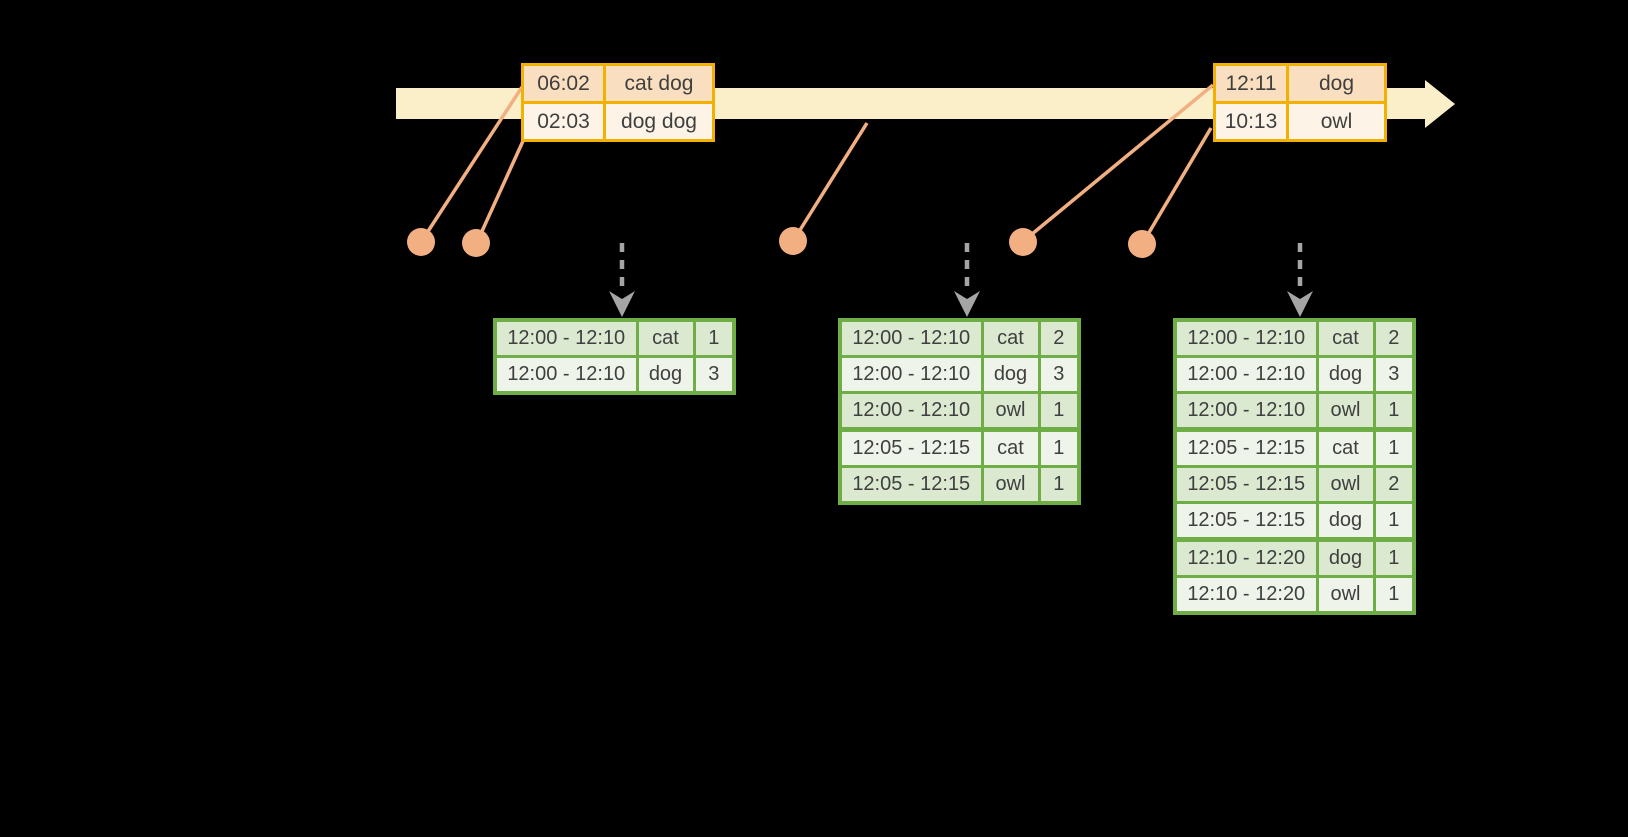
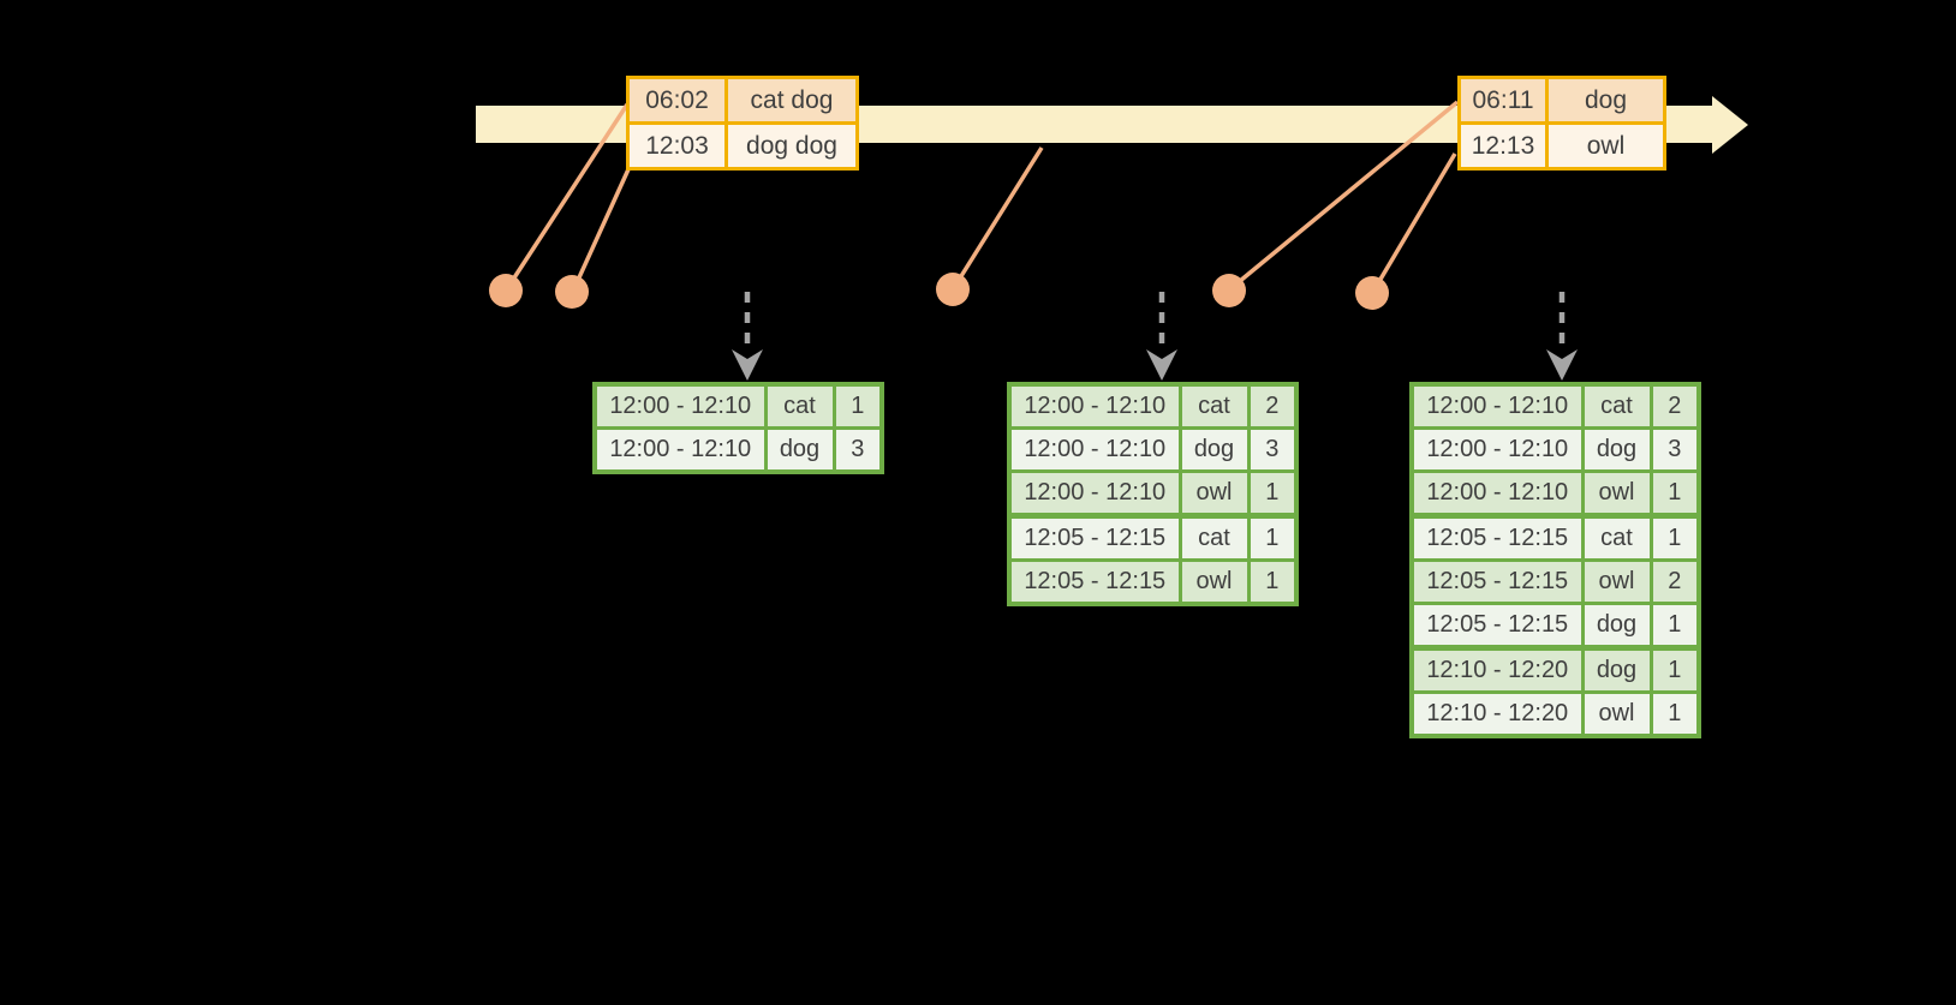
  06:02	cat dog
- 02:03	dog dog
+ 12:03	dog dog
- 12:11	dog
+ 06:11	dog
- 10:13	owl
+ 12:13	owl
  12:00 - 12:10	cat	1
  12:00 - 12:10	dog	3
  12:00 - 12:10	cat	2
  12:00 - 12:10	dog	3
  12:00 - 12:10	owl	1
  12:05 - 12:15	cat	1
  12:05 - 12:15	owl	1
  12:00 - 12:10	cat	2
  12:00 - 12:10	dog	3
  12:00 - 12:10	owl	1
  12:05 - 12:15	cat	1
  12:05 - 12:15	owl	2
  12:05 - 12:15	dog	1
  12:10 - 12:20	dog	1
  12:10 - 12:20	owl	1
